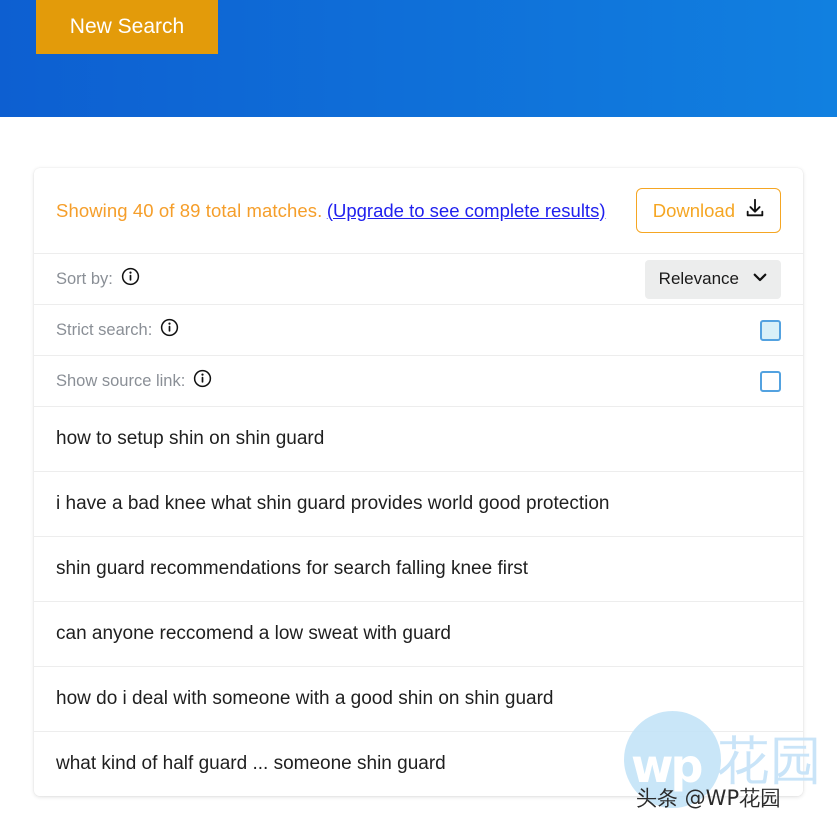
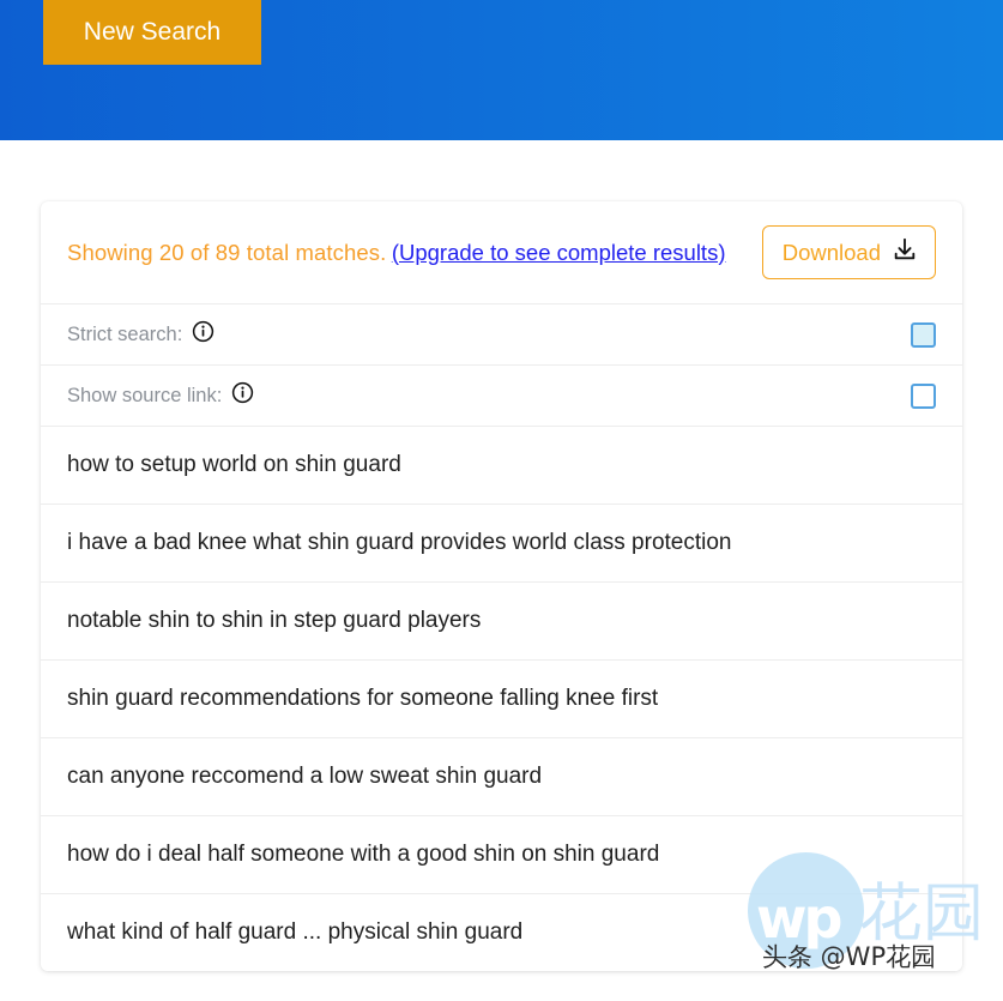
  New Search
- Showing 40 of 89 total matches. (Upgrade to see complete results)
+ Showing 20 of 89 total matches. (Upgrade to see complete results)
  Download
- Sort by:
- Relevance
  Strict search:
  Show source link:
- how to setup shin on shin guard
+ how to setup world on shin guard
- i have a bad knee what shin guard provides world good protection
+ i have a bad knee what shin guard provides world class protection
+ notable shin to shin in step guard players
- shin guard recommendations for search falling knee first
+ shin guard recommendations for someone falling knee first
- can anyone reccomend a low sweat with guard
+ can anyone reccomend a low sweat shin guard
- how do i deal with someone with a good shin on shin guard
+ how do i deal half someone with a good shin on shin guard
- what kind of half guard ... someone shin guard
+ what kind of half guard ... physical shin guard
  花园
  wp
  头条 @WP花园
